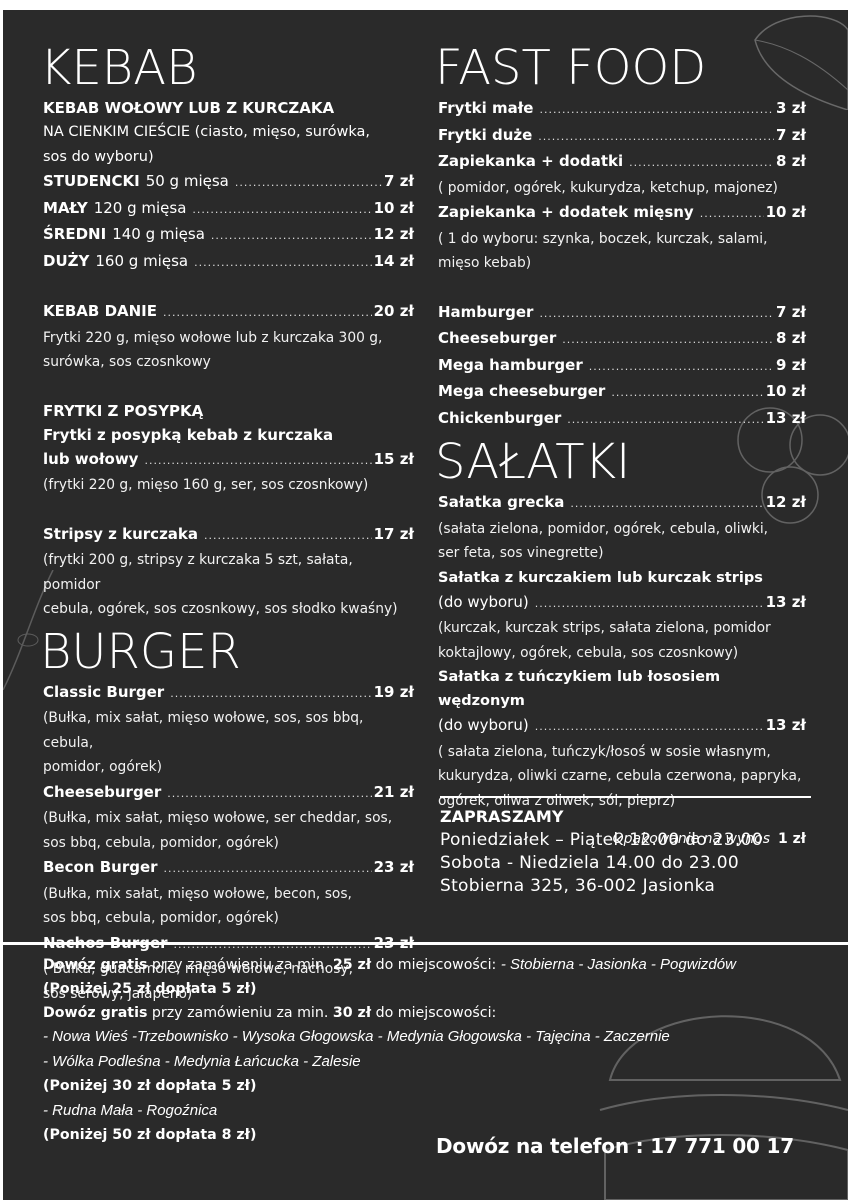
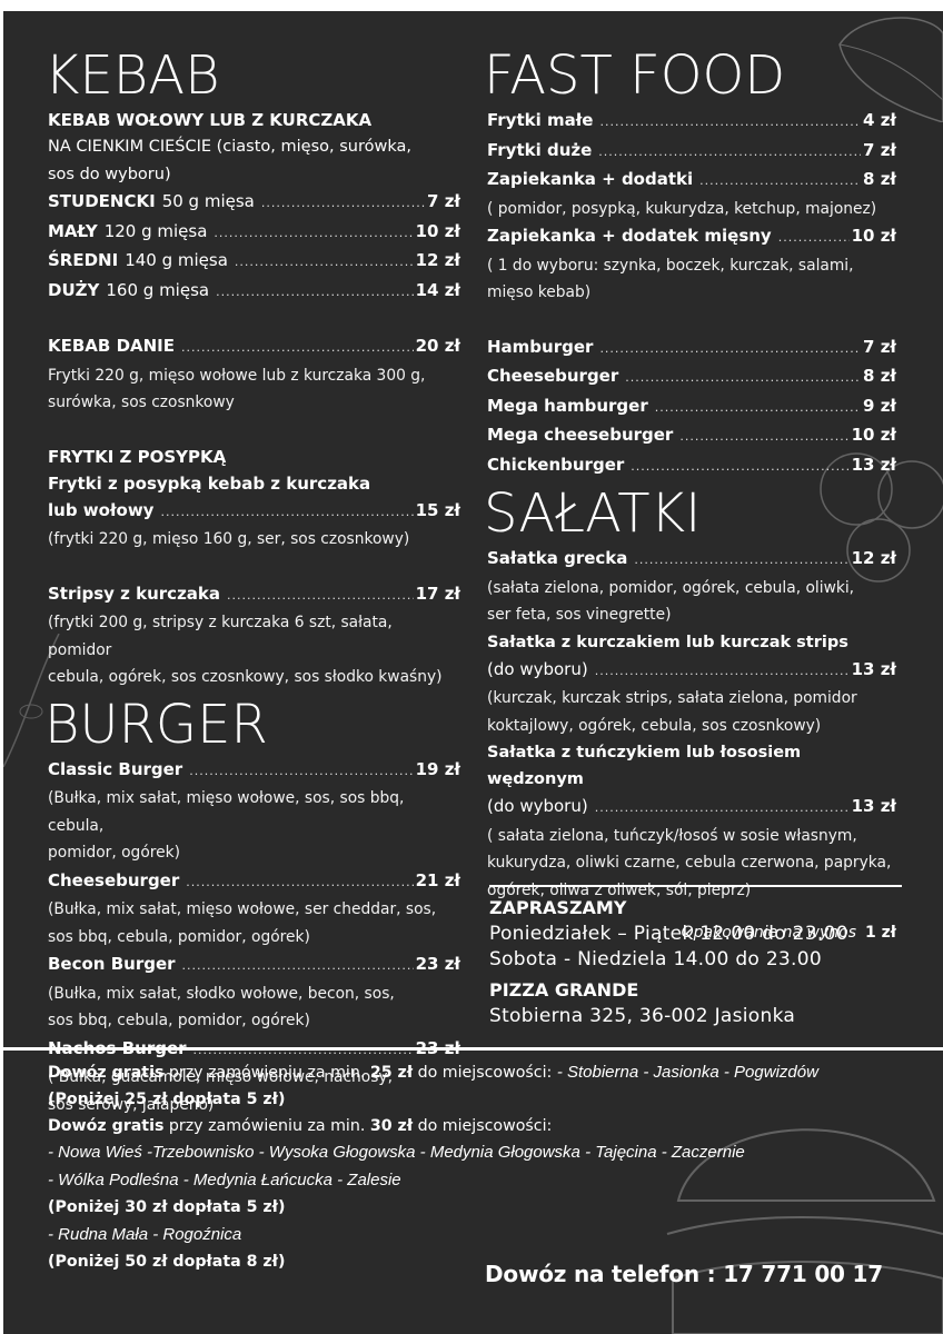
  KEBAB
  KEBAB WOŁOWY LUB Z KURCZAKA
  NA CIENKIM CIEŚCIE (ciasto, mięso, surówka,
  sos do wyboru)
  STUDENCKI
  50 g mięsa
  7 zł
  MAŁY
  120 g mięsa
  10 zł
  ŚREDNI
  140 g mięsa
  12 zł
  DUŻY
  160 g mięsa
  14 zł
  KEBAB DANIE
  20 zł
  Frytki 220 g, mięso wołowe lub z kurczaka 300 g,
  surówka, sos czosnkowy
  FRYTKI Z POSYPKĄ
  Frytki z posypką kebab z kurczaka
  lub wołowy
  15 zł
  (frytki 220 g, mięso 160 g, ser, sos czosnkowy)
  Stripsy z kurczaka
  17 zł
- (frytki 200 g, stripsy z kurczaka 5 szt, sałata, pomidor
+ (frytki 200 g, stripsy z kurczaka 6 szt, sałata, pomidor
  cebula, ogórek, sos czosnkowy, sos słodko kwaśny)
  BURGER
  Classic Burger
  19 zł
  (Bułka, mix sałat, mięso wołowe, sos, sos bbq, cebula,
  pomidor, ogórek)
  Cheeseburger
  21 zł
  (Bułka, mix sałat, mięso wołowe, ser cheddar, sos,
  sos bbq, cebula, pomidor, ogórek)
  Becon Burger
  23 zł
- (Bułka, mix sałat, mięso wołowe, becon, sos,
+ (Bułka, mix sałat, słodko wołowe, becon, sos,
  sos bbq, cebula, pomidor, ogórek)
  ( Bułka, guacamole, mięso wołowe, nachosy,
  sos serowy, jalapeno)
  FAST FOOD
  Frytki małe
- 3 zł
+ 4 zł
  Frytki duże
  7 zł
  Zapiekanka + dodatki
  8 zł
- ( pomidor, ogórek, kukurydza, ketchup, majonez)
+ ( pomidor, posypką, kukurydza, ketchup, majonez)
  Zapiekanka + dodatek mięsny
  10 zł
  ( 1 do wyboru: szynka, boczek, kurczak, salami,
  mięso kebab)
  Hamburger
  7 zł
  Cheeseburger
  8 zł
  Mega hamburger
  9 zł
  Mega cheeseburger
  10 zł
  Chickenburger
  13 zł
  SAŁATKI
  Sałatka grecka
  12 zł
  (sałata zielona, pomidor, ogórek, cebula, oliwki,
  ser feta, sos vinegrette)
  Sałatka z kurczakiem lub kurczak strips
  (do wyboru)
  13 zł
  (kurczak, kurczak strips, sałata zielona, pomidor
  koktajlowy, ogórek, cebula, sos czosnkowy)
  Sałatka z tuńczykiem lub łososiem wędzonym
  (do wyboru)
  13 zł
  ( sałata zielona, tuńczyk/łosoś w sosie własnym,
  kukurydza, oliwki czarne, cebula czerwona, papryka,
  ogórek, oliwa z oliwek, sól, pieprz)
  Opakowanie na wynos 1 zł
  ZAPRASZAMY
  Poniedziałek – Piątek 12.00 do 23.00
  Sobota - Niedziela 14.00 do 23.00
+ PIZZA GRANDE
  Stobierna 325, 36-002 Jasionka
  Dowóz gratis przy zamówieniu za min. 25 zł do miejscowości: - Stobierna - Jasionka - Pogwizdów
  (Poniżej 25 zł dopłata 5 zł)
  Dowóz gratis przy zamówieniu za min. 30 zł do miejscowości:
  - Nowa Wieś -Trzebownisko - Wysoka Głogowska - Medynia Głogowska - Tajęcina - Zaczernie
  - Wólka Podleśna - Medynia Łańcucka - Zalesie
  (Poniżej 30 zł dopłata 5 zł)
  - Rudna Mała - Rogoźnica
  (Poniżej 50 zł dopłata 8 zł)
  Dowóz na telefon : 17 771 00 17
